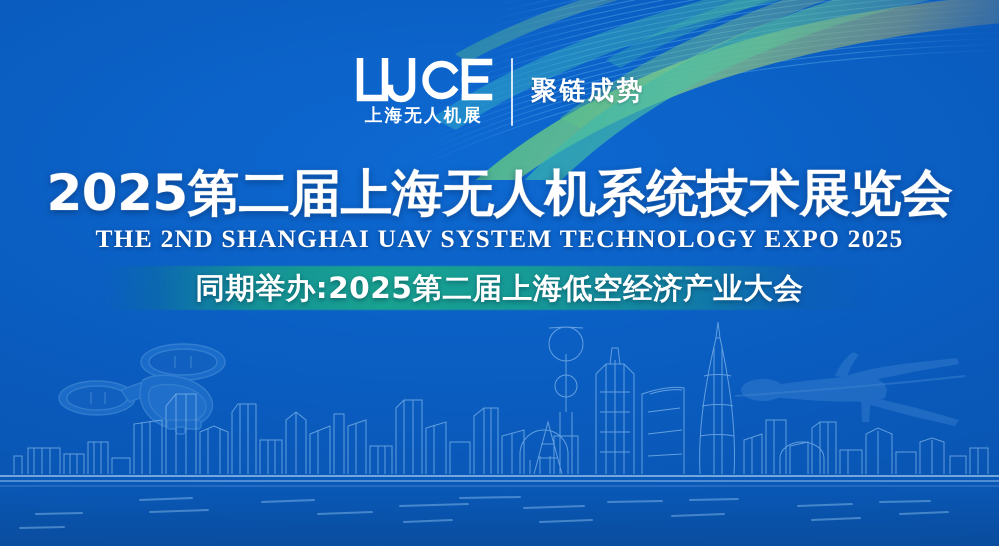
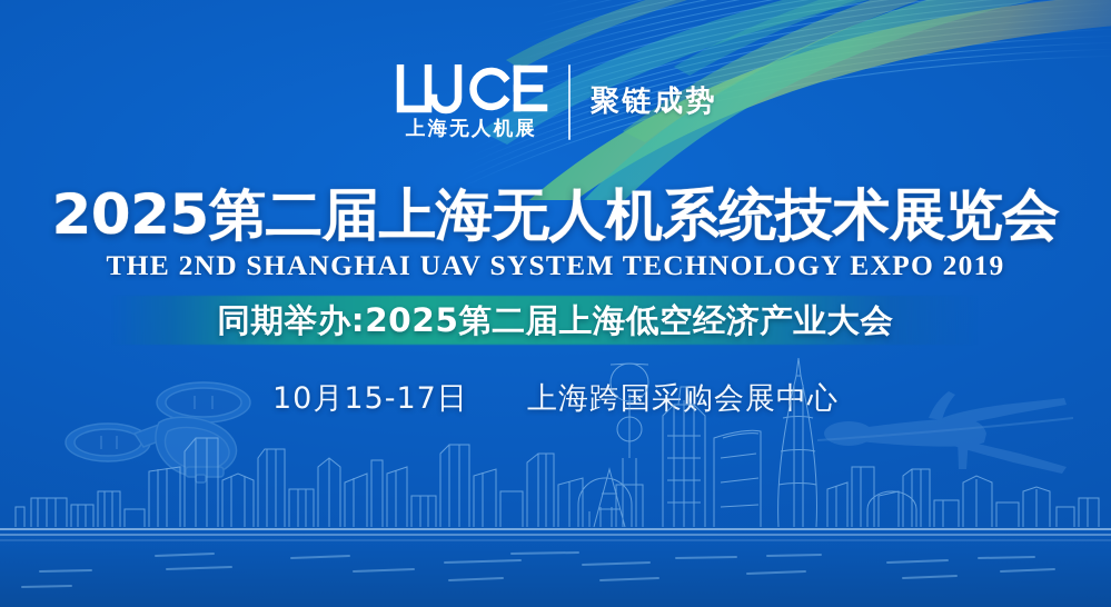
  上海无人机展
  聚链成势
  2025第二届上海无人机系统技术展览会
- THE 2ND SHANGHAI UAV SYSTEM TECHNOLOGY EXPO 2025
+ THE 2ND SHANGHAI UAV SYSTEM TECHNOLOGY EXPO 2019
  同期举办:2025第二届上海低空经济产业大会
+ 10月15-17日 上海跨国采购会展中心
